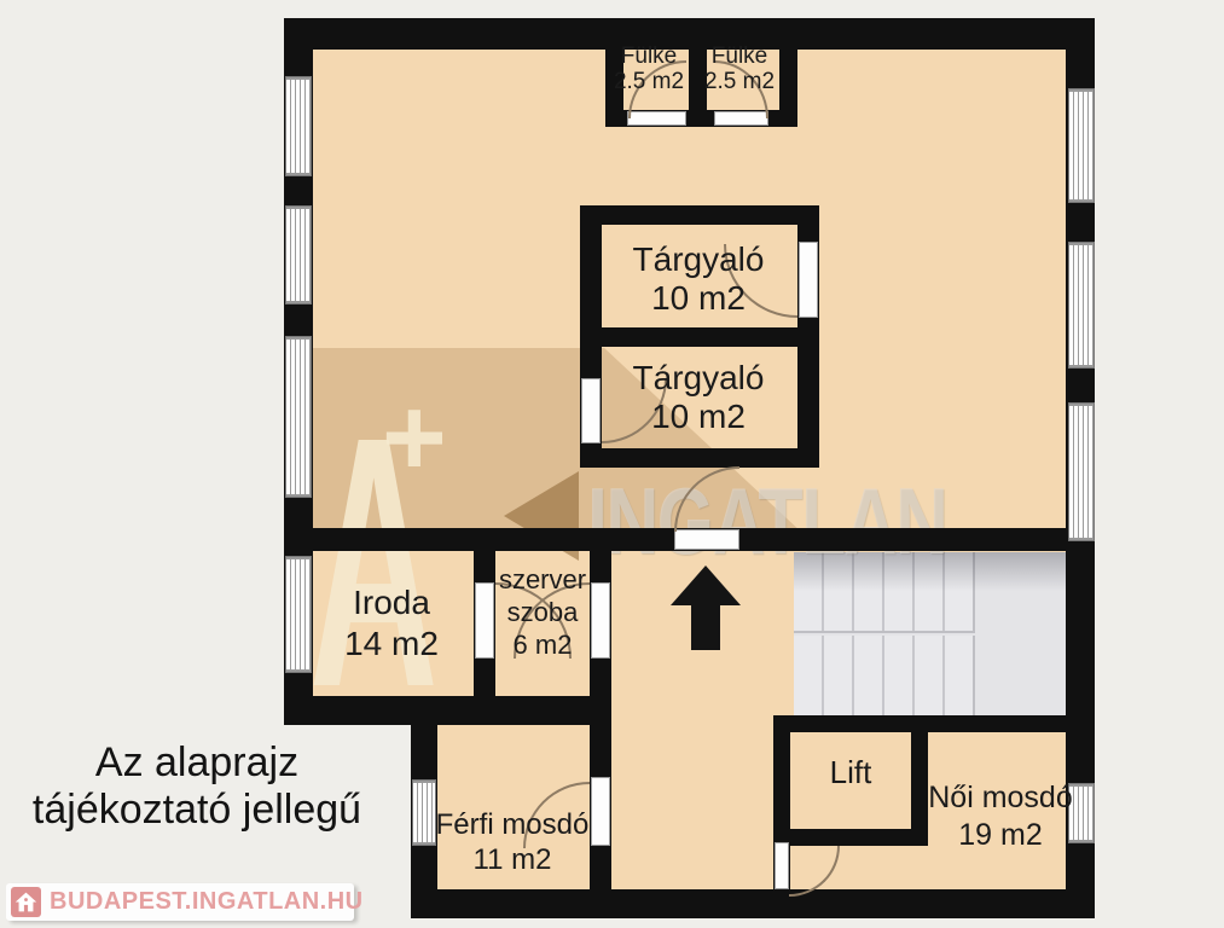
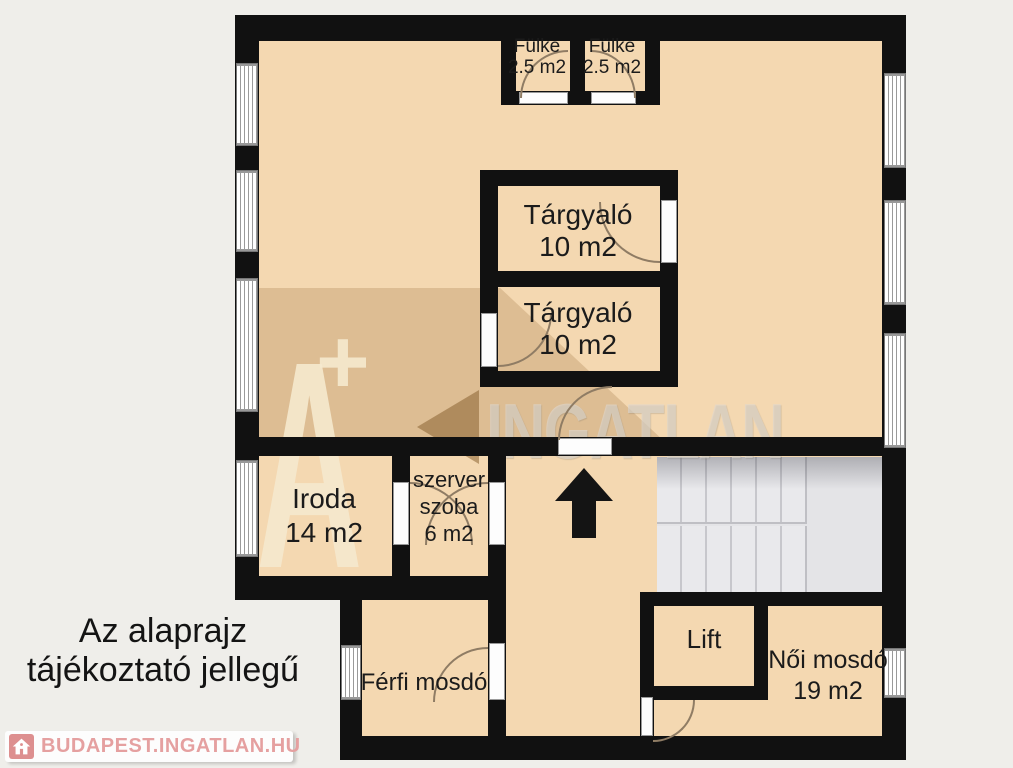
  A
  +
  INGATLAN
  Fülke
  2.5 m2
  Fülke
  2.5 m2
  Tárgyaló
  10 m2
  Tárgyaló
  10 m2
  Iroda
  14 m2
  szerver
  szoba
  6 m2
  Lift
  Férfi mosdó
- 11 m2
  Női mosdó
  19 m2
  Az alaprajz
  tájékoztató jellegű
  BUDAPEST.INGATLAN.HU
